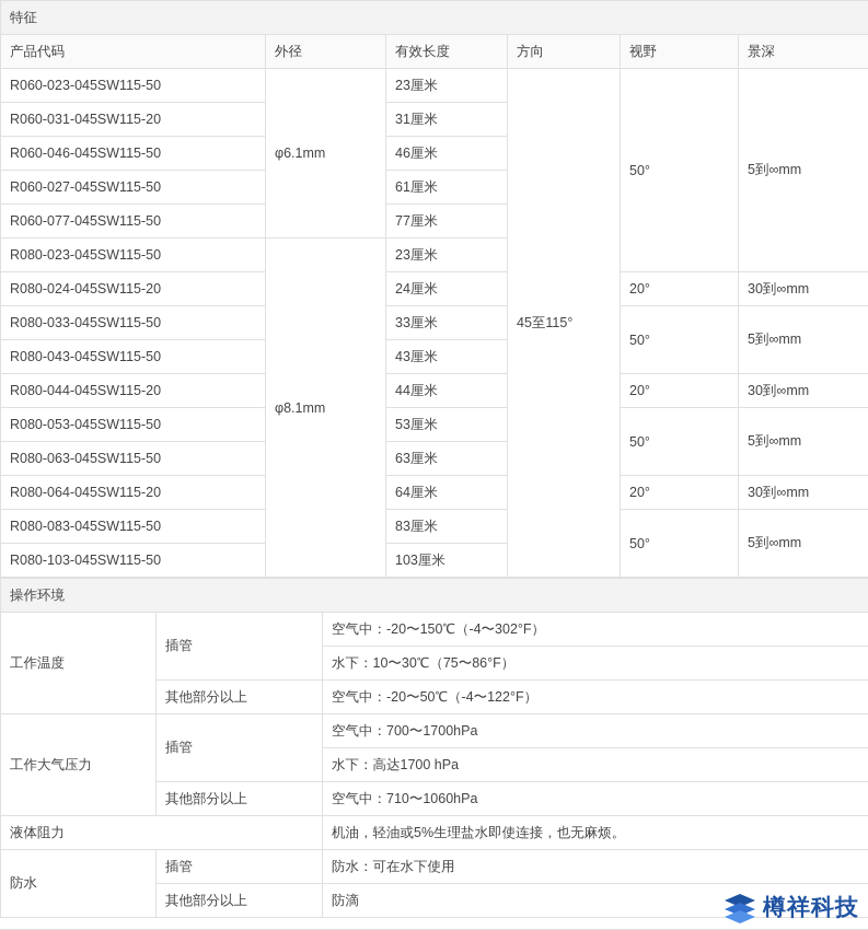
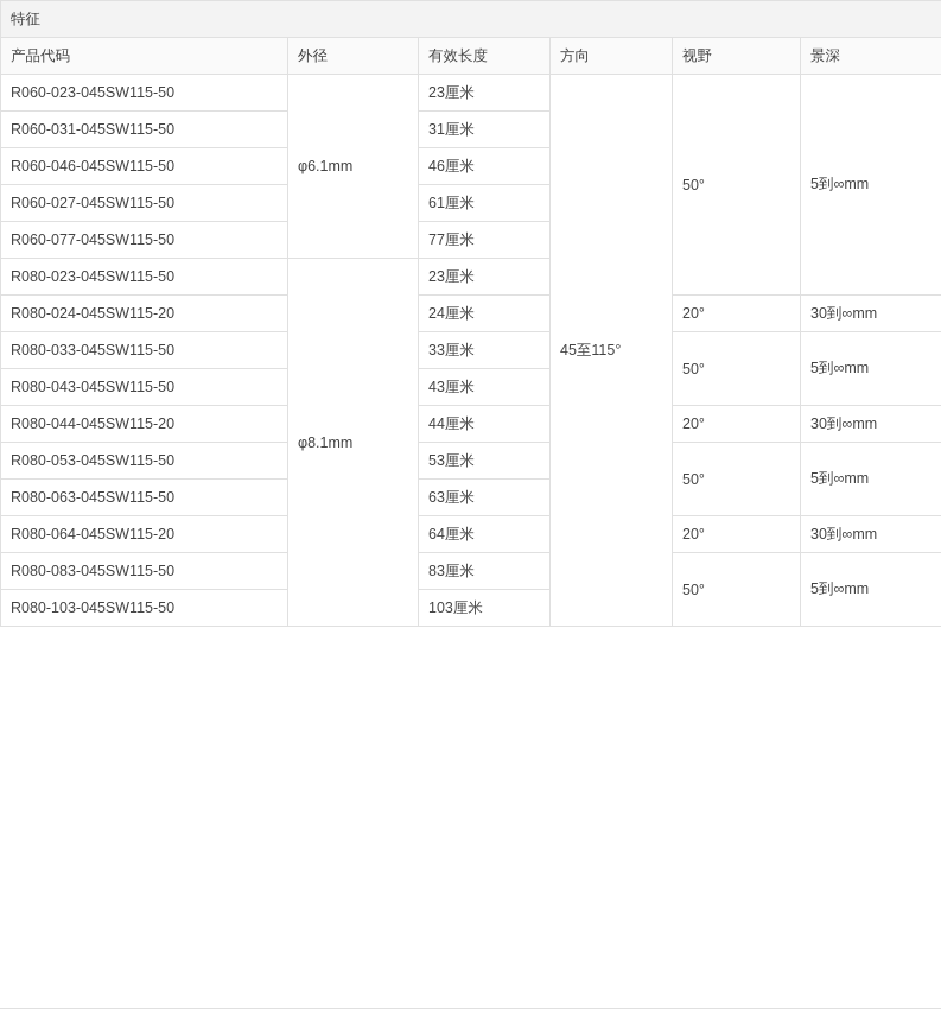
  特征
  产品代码	外径	有效长度	方向	视野	景深
  R060-023-045SW115-50	φ6.1mm	23厘米	45至115°	50°	5到∞mm
- R060-031-045SW115-20	31厘米
+ R060-031-045SW115-50	31厘米
  R060-046-045SW115-50	46厘米
  R060-027-045SW115-50	61厘米
  R060-077-045SW115-50	77厘米
  R080-023-045SW115-50	φ8.1mm	23厘米
  R080-024-045SW115-20	24厘米	20°	30到∞mm
  R080-033-045SW115-50	33厘米	50°	5到∞mm
  R080-043-045SW115-50	43厘米
  R080-044-045SW115-20	44厘米	20°	30到∞mm
  R080-053-045SW115-50	53厘米	50°	5到∞mm
  R080-063-045SW115-50	63厘米
  R080-064-045SW115-20	64厘米	20°	30到∞mm
  R080-083-045SW115-50	83厘米	50°	5到∞mm
  R080-103-045SW115-50	103厘米
- 操作环境
- 工作温度	插管	空气中：-20〜150℃（-4〜302°F）
- 水下：10〜30℃（75〜86°F）
- 其他部分以上	空气中：-20〜50℃（-4〜122°F）
- 工作大气压力	插管	空气中：700〜1700hPa
- 水下：高达1700 hPa
- 其他部分以上	空气中：710〜1060hPa
- 液体阻力	机油，轻油或5%生理盐水即使连接，也无麻烦。
- 防水	插管	防水：可在水下使用
- 其他部分以上	防滴
- 樽祥科技
